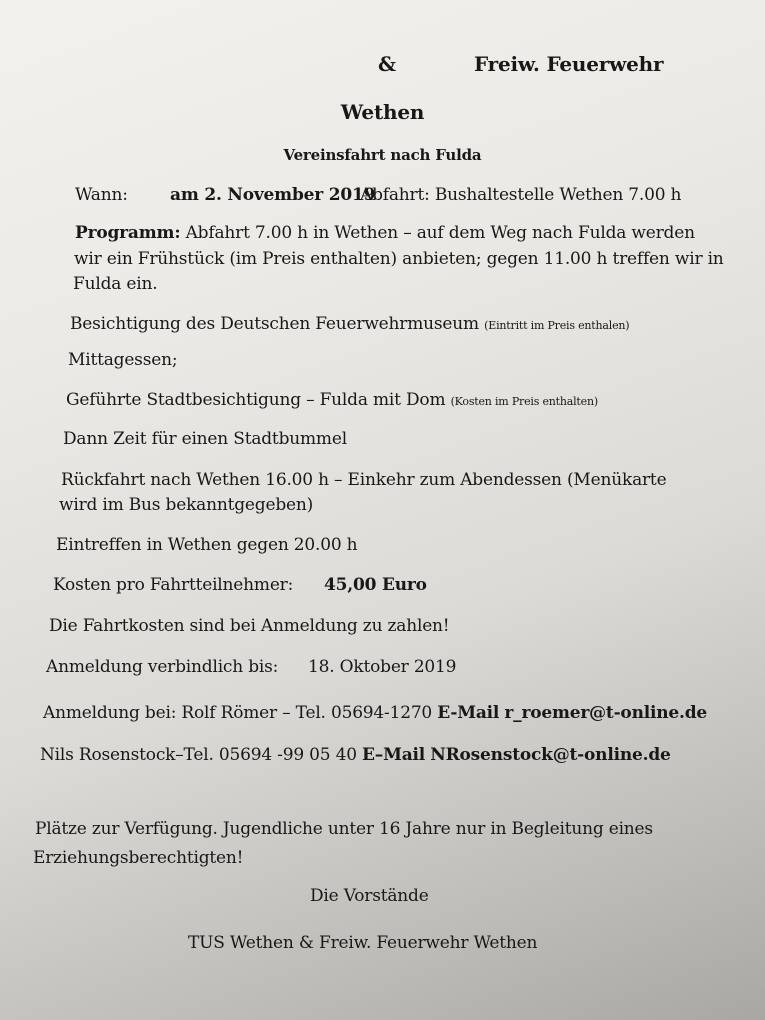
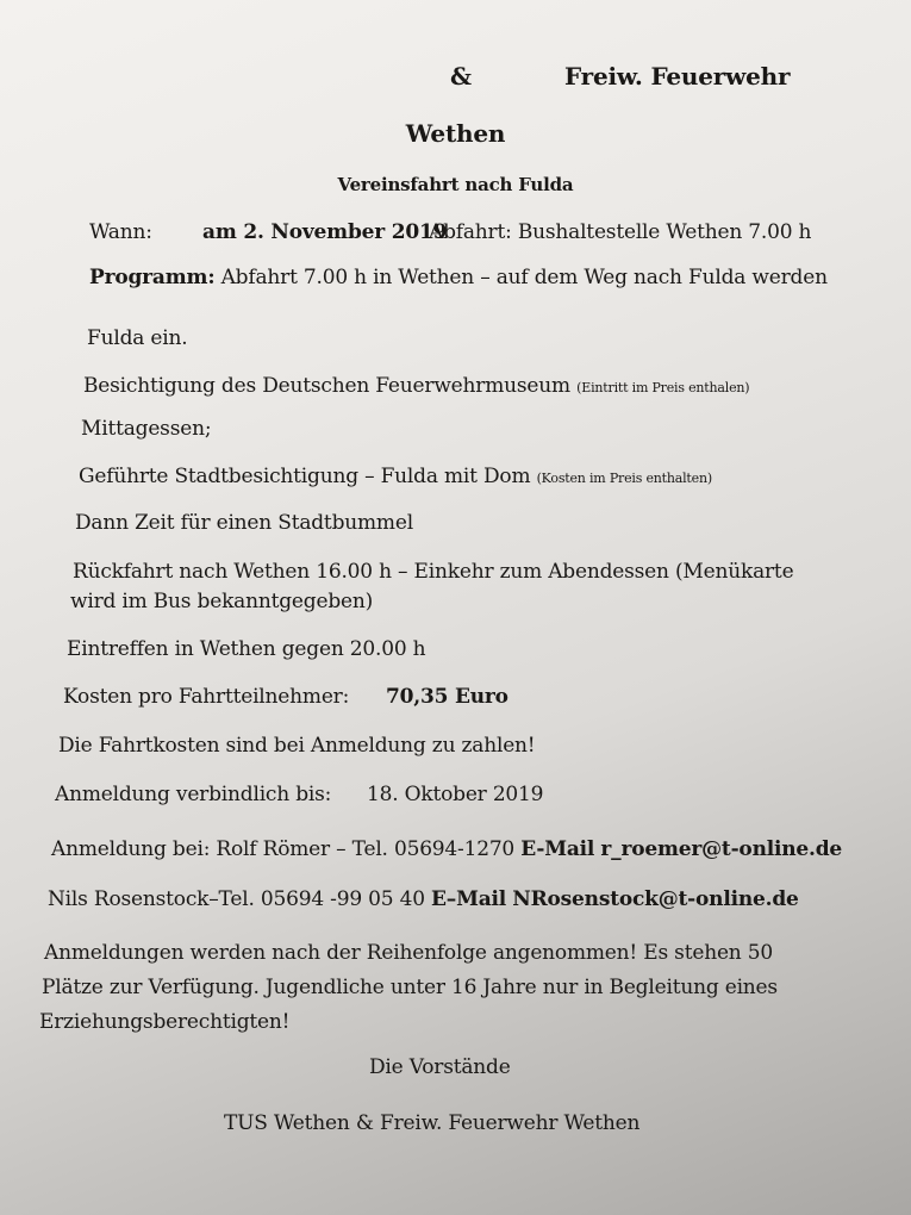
  &
  Freiw. Feuerwehr
  Wethen
  Vereinsfahrt nach Fulda
  Wann:
  am 2. November 2019
  Abfahrt: Bushaltestelle Wethen 7.00 h
  Programm: Abfahrt 7.00 h in Wethen – auf dem Weg nach Fulda werden
- wir ein Frühstück (im Preis enthalten) anbieten; gegen 11.00 h treffen wir in
  Fulda ein.
  Besichtigung des Deutschen Feuerwehrmuseum (Eintritt im Preis enthalen)
  Mittagessen;
  Geführte Stadtbesichtigung – Fulda mit Dom (Kosten im Preis enthalten)
  Dann Zeit für einen Stadtbummel
  Rückfahrt nach Wethen 16.00 h – Einkehr zum Abendessen (Menükarte
  wird im Bus bekanntgegeben)
  Eintreffen in Wethen gegen 20.00 h
  Kosten pro Fahrtteilnehmer:
- 45,00 Euro
+ 70,35 Euro
  Die Fahrtkosten sind bei Anmeldung zu zahlen!
  Anmeldung verbindlich bis:
  18. Oktober 2019
  Anmeldung bei: Rolf Römer – Tel. 05694-1270 E-Mail r_roemer@t-online.de
  Nils Rosenstock–Tel. 05694 -99 05 40 E–Mail NRosenstock@t-online.de
+ Anmeldungen werden nach der Reihenfolge angenommen! Es stehen 50
  Plätze zur Verfügung. Jugendliche unter 16 Jahre nur in Begleitung eines
  Erziehungsberechtigten!
  Die Vorstände
  TUS Wethen & Freiw. Feuerwehr Wethen
